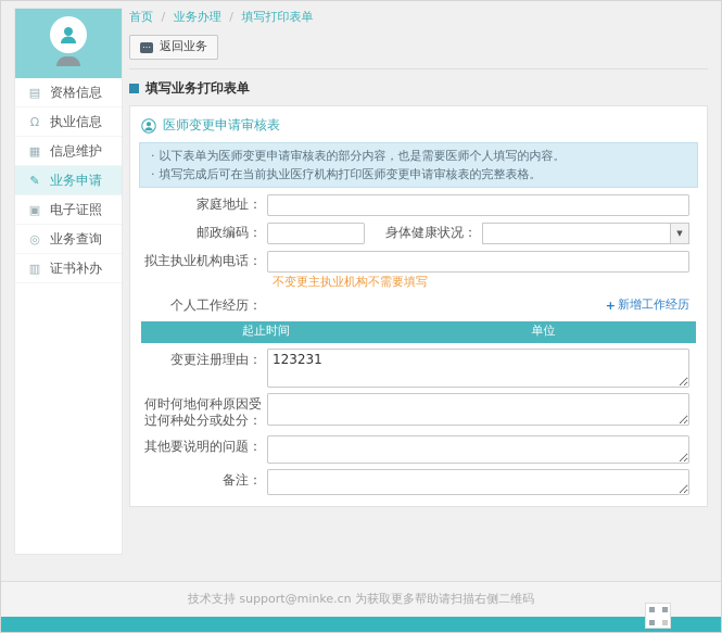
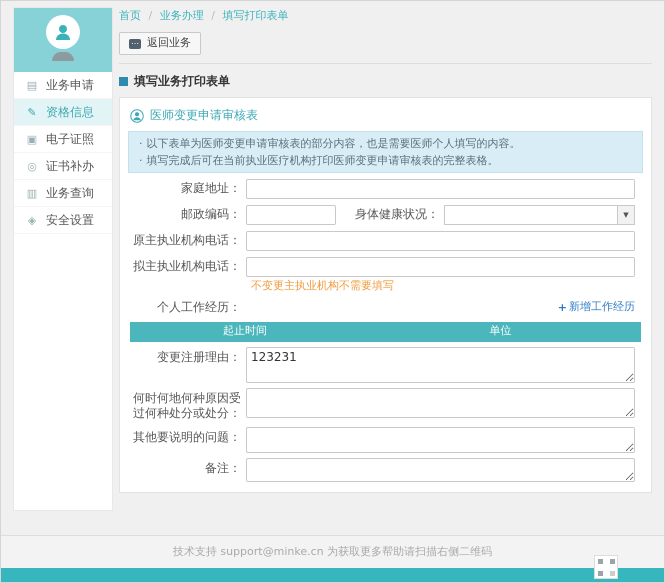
  ▤
- 资格信息
+ 业务申请
- Ω
- 执业信息
- ▦
- 信息维护
  ✎
- 业务申请
+ 资格信息
  ▣
  电子证照
  ◎
- 业务查询
+ 证书补办
  ▥
- 证书补办
+ 业务查询
+ ◈
+ 安全设置
  首页 / 业务办理 / 填写打印表单
  ⋯
  返回业务
  填写业务打印表单
  医师变更申请审核表
  · 以下表单为医师变更申请审核表的部分内容，也是需要医师个人填写的内容。
  · 填写完成后可在当前执业医疗机构打印医师变更申请审核表的完整表格。
  家庭地址：
  邮政编码：
  身体健康状况：
  ▼
+ 原主执业机构电话：
  拟主执业机构电话：
  不变更主执业机构不需要填写
  个人工作经历：
  +
  新增工作经历
  起止时间
  单位
  变更注册理由：
  123231
  何时何地何种原因受过何种处分或处分：
  其他要说明的问题：
  备注：
  技术支持 support@minke.cn 为获取更多帮助请扫描右侧二维码
